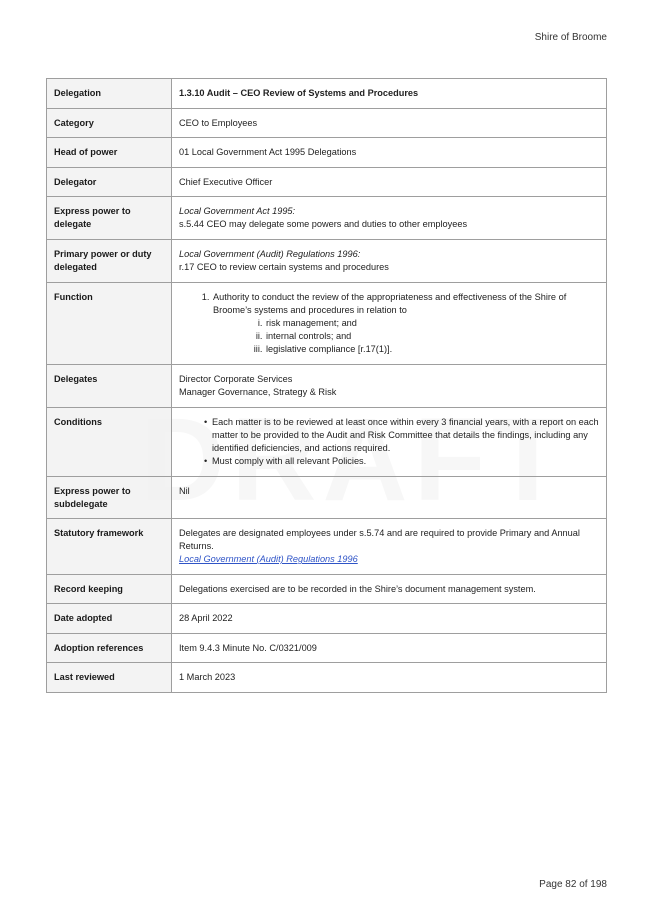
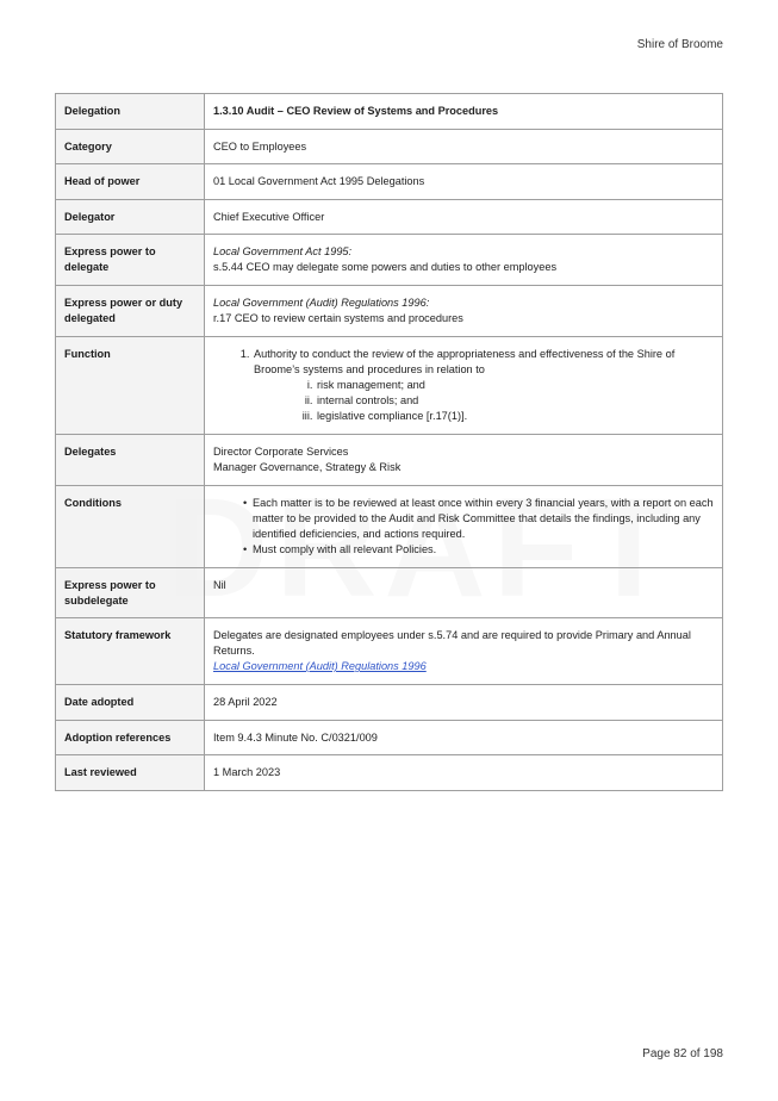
  Shire of Broome
  DRAFT
  Delegation	1.3.10 Audit – CEO Review of Systems and Procedures
  Category	CEO to Employees
  Head of power	01 Local Government Act 1995 Delegations
  Delegator	Chief Executive Officer
  Express power to delegate	Local Government Act 1995: s.5.44 CEO may delegate some powers and duties to other employees
- Primary power or duty delegated	Local Government (Audit) Regulations 1996: r.17 CEO to review certain systems and procedures
+ Express power or duty delegated	Local Government (Audit) Regulations 1996: r.17 CEO to review certain systems and procedures
  Function	Authority to conduct the review of the appropriateness and effectiveness of the Shire of Broome’s systems and procedures in relation to risk management; and internal controls; and legislative compliance [r.17(1)].
  Delegates	Director Corporate Services Manager Governance, Strategy & Risk
  Conditions	Each matter is to be reviewed at least once within every 3 financial years, with a report on each matter to be provided to the Audit and Risk Committee that details the findings, including any identified deficiencies, and actions required. Must comply with all relevant Policies.
  Express power to subdelegate	Nil
  Statutory framework	Delegates are designated employees under s.5.74 and are required to provide Primary and Annual Returns. Local Government (Audit) Regulations 1996
- Record keeping	Delegations exercised are to be recorded in the Shire’s document management system.
  Date adopted	28 April 2022
  Adoption references	Item 9.4.3 Minute No. C/0321/009
  Last reviewed	1 March 2023
  Page 82 of 198
